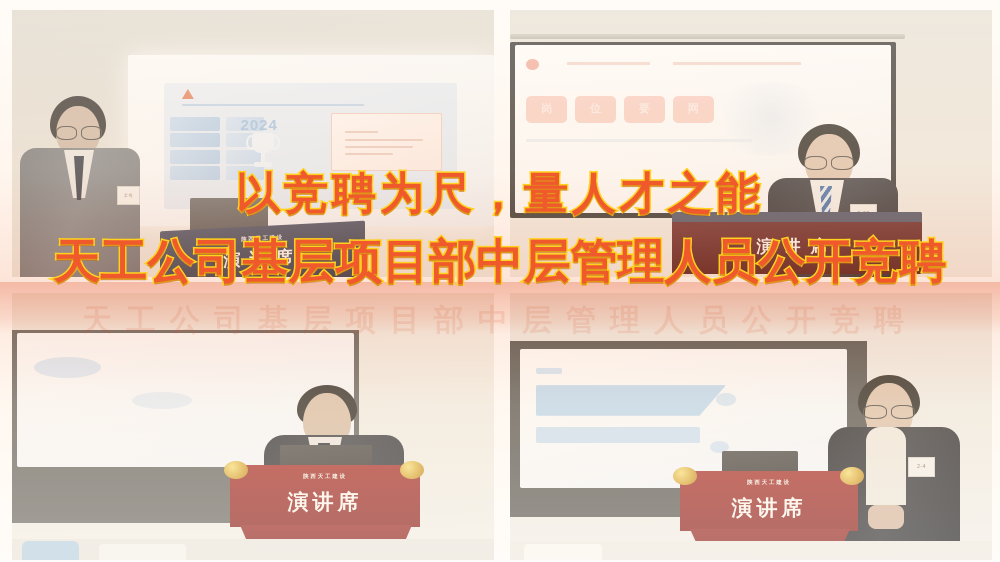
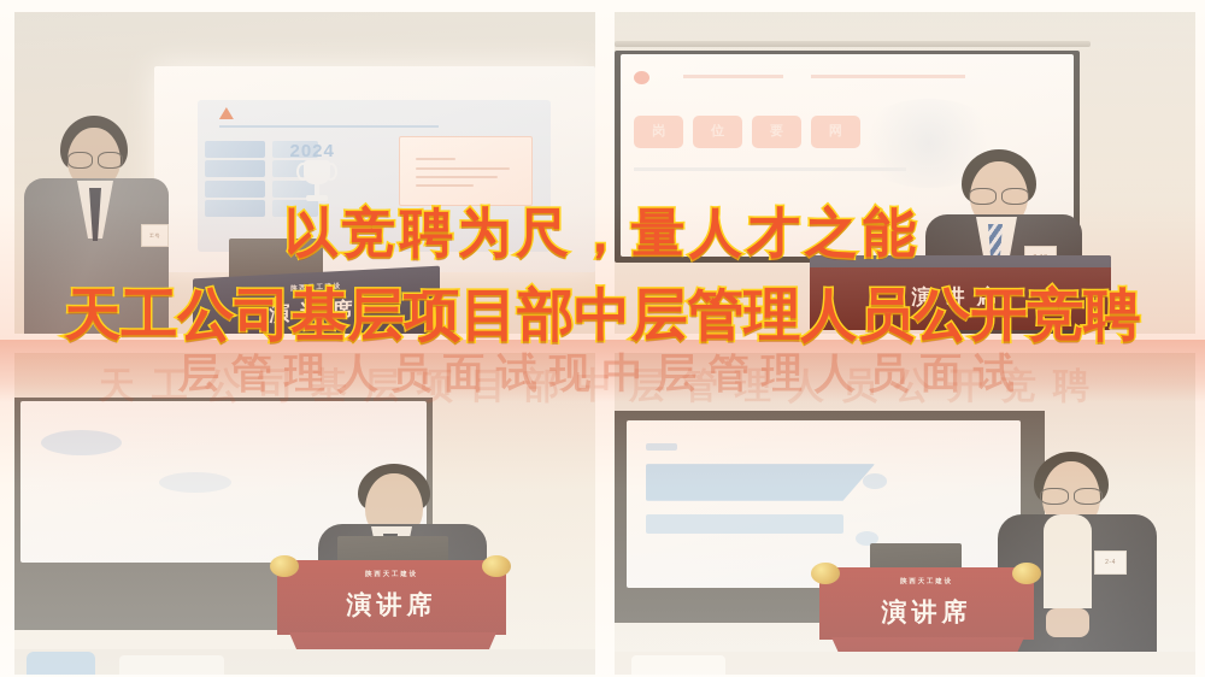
+ 层管理人员面试现中层管理人员面试
  天工公司基层项目部中层管理人员公开竞聘
  以竞聘为尺，量人才之能
  天工公司基层项目部中层管理人员公开竞聘
